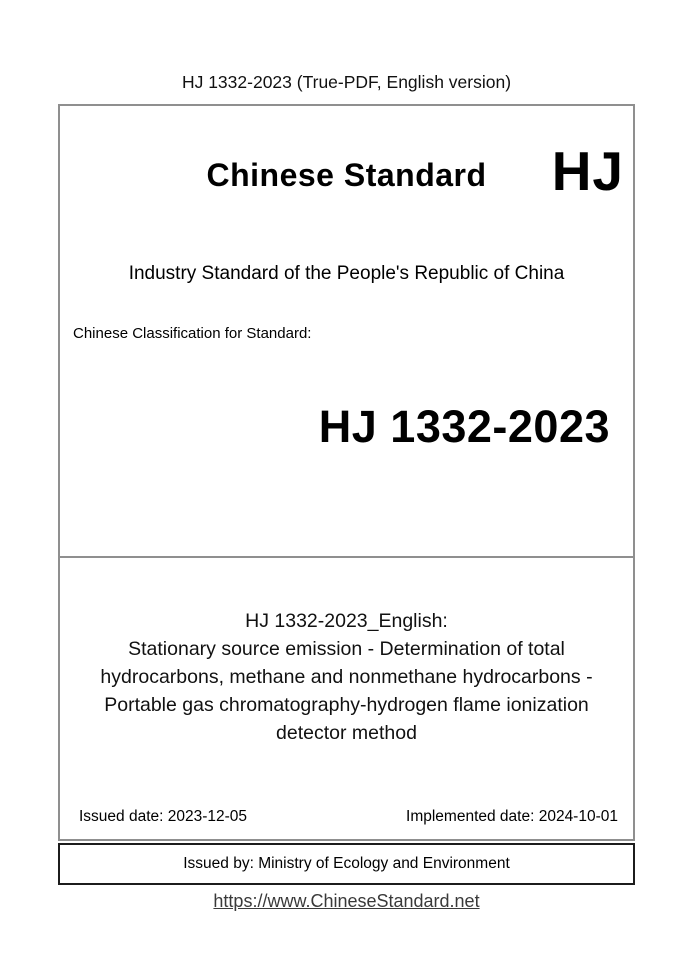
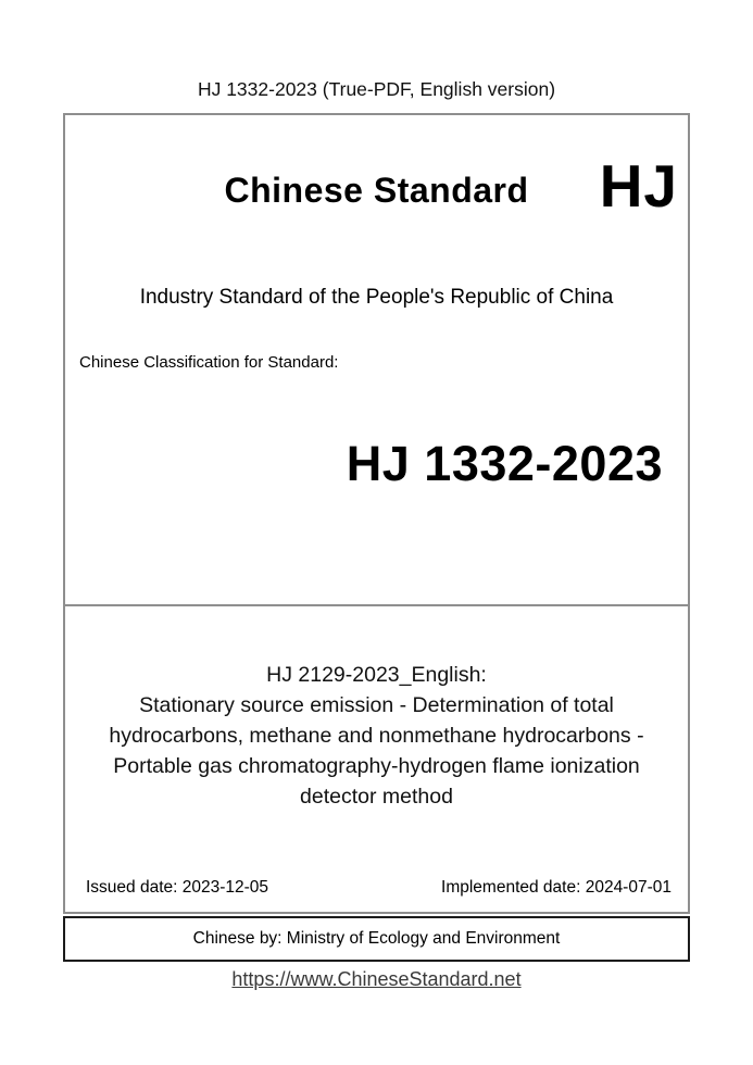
  HJ 1332-2023 (True-PDF, English version)
  Chinese Standard
  HJ
  Industry Standard of the People's Republic of China
  Chinese Classification for Standard:
  HJ 1332-2023
- HJ 1332-2023_English:
+ HJ 2129-2023_English:
  Stationary source emission - Determination of total
  hydrocarbons, methane and nonmethane hydrocarbons -
  Portable gas chromatography-hydrogen flame ionization
  detector method
  Issued date: 2023-12-05
- Implemented date: 2024-10-01
+ Implemented date: 2024-07-01
- Issued by: Ministry of Ecology and Environment
+ Chinese by: Ministry of Ecology and Environment
  https://www.ChineseStandard.net
